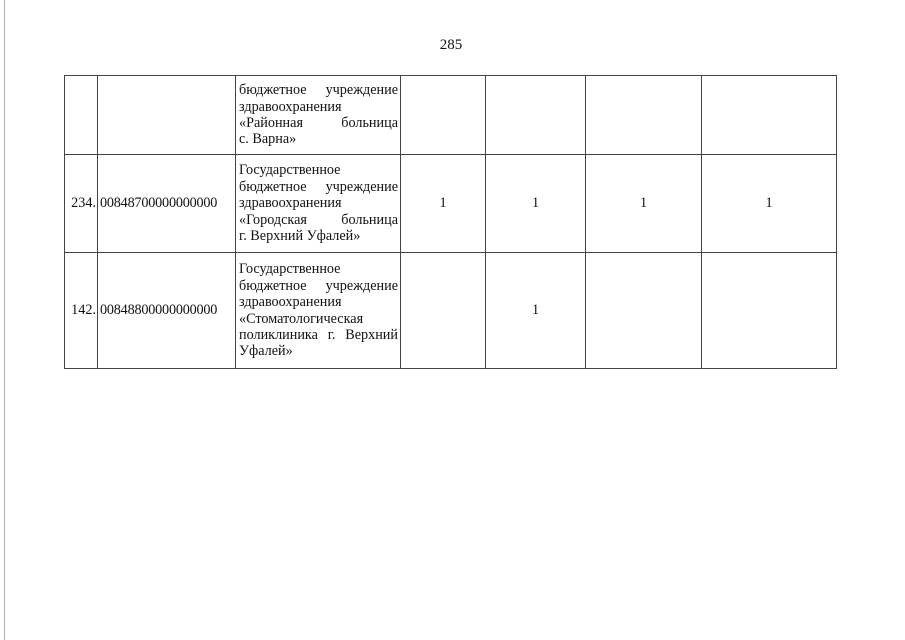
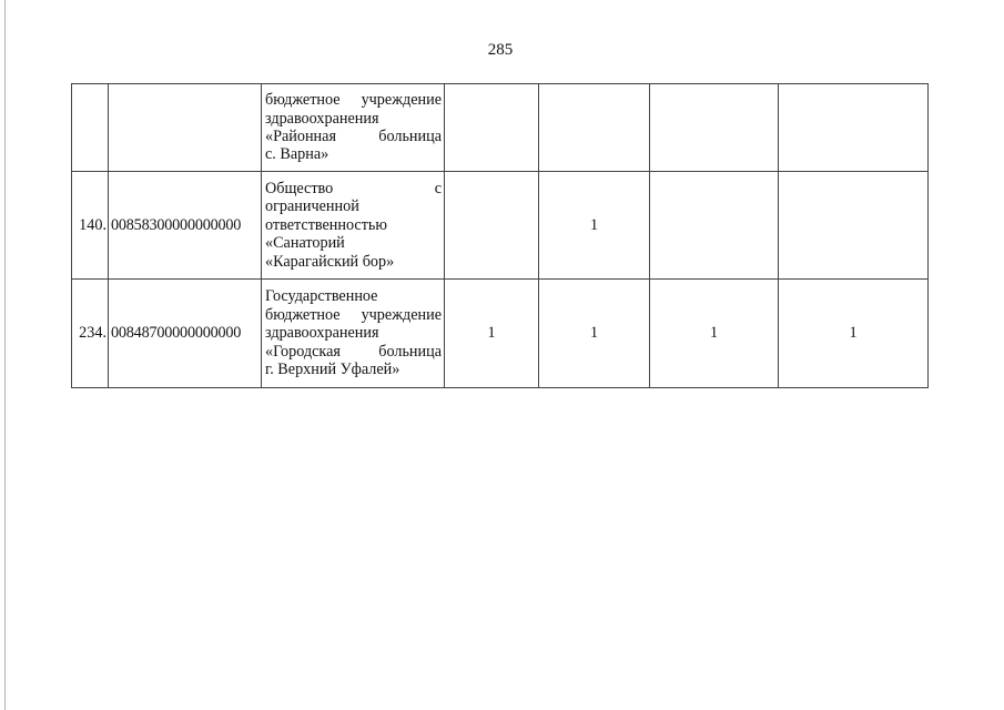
  285
  		бюджетное учреждение здравоохранения «Районная больница с. Варна»
+ 140.	00858300000000000	Общество с ограниченной ответственностью «Санаторий «Карагайский бор»		1
  234.	00848700000000000	Государственное бюджетное учреждение здравоохранения «Городская больница г. Верхний Уфалей»	1	1	1	1
- 142.	00848800000000000	Государственное бюджетное учреждение здравоохранения «Стоматологическая поликлиника г. Верхний Уфалей»		1
